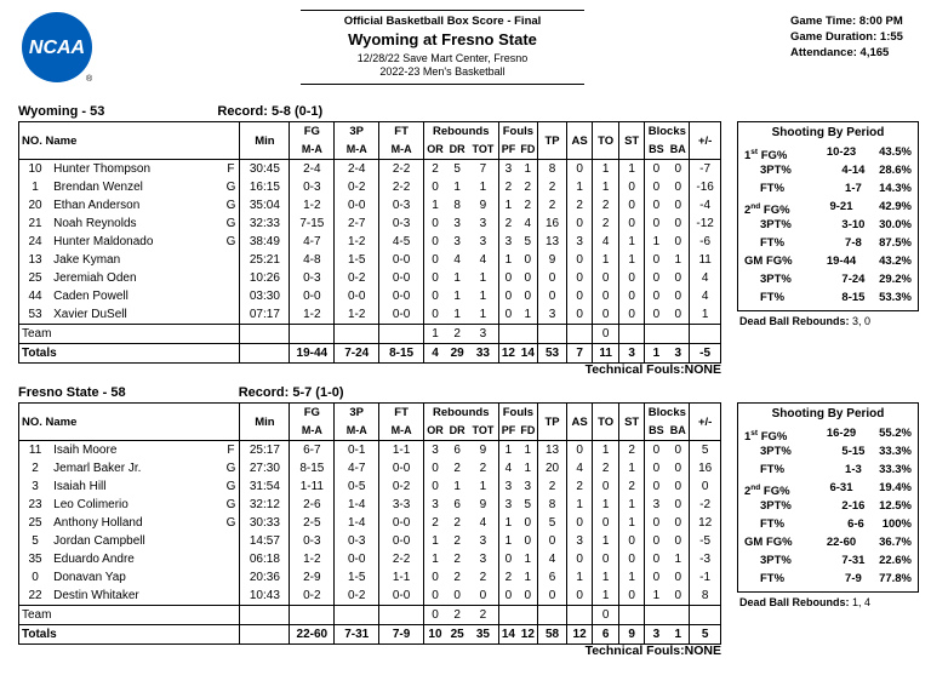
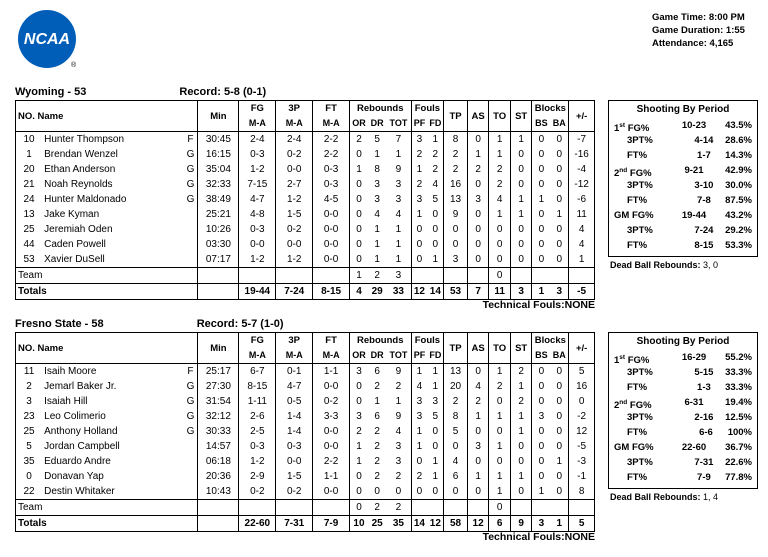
  NCAA
- Official Basketball Box Score - Final
- Wyoming at Fresno State
- 12/28/22 Save Mart Center, Fresno
- 2022-23 Men's Basketball
  Game Time: 8:00 PM
  Game Duration: 1:55
  Attendance: 4,165
  Wyoming - 53 Record: 5-8 (0-1)
  NO. Name	Min	FG	3P	FT	Rebounds	Fouls	TP	AS	TO	ST	Blocks	+/-
  M-A	M-A	M-A	OR	DR	TOT	PF	FD	BS	BA
  10	Hunter Thompson	F	30:45	2-4	2-4	2-2	2	5	7	3	1	8	0	1	1	0	0	-7
  1	Brendan Wenzel	G	16:15	0-3	0-2	2-2	0	1	1	2	2	2	1	1	0	0	0	-16
  20	Ethan Anderson	G	35:04	1-2	0-0	0-3	1	8	9	1	2	2	2	2	0	0	0	-4
  21	Noah Reynolds	G	32:33	7-15	2-7	0-3	0	3	3	2	4	16	0	2	0	0	0	-12
  24	Hunter Maldonado	G	38:49	4-7	1-2	4-5	0	3	3	3	5	13	3	4	1	1	0	-6
  13	Jake Kyman		25:21	4-8	1-5	0-0	0	4	4	1	0	9	0	1	1	0	1	11
  25	Jeremiah Oden		10:26	0-3	0-2	0-0	0	1	1	0	0	0	0	0	0	0	0	4
  44	Caden Powell		03:30	0-0	0-0	0-0	0	1	1	0	0	0	0	0	0	0	0	4
  53	Xavier DuSell		07:17	1-2	1-2	0-0	0	1	1	0	1	3	0	0	0	0	0	1
  Team					1	2	3					0
  Totals		19-44	7-24	8-15	4	29	33	12	14	53	7	11	3	1	3	-5
  Shooting By Period
  10-23
  43.5%
  3PT%
  4-14
  28.6%
  FT%
  1-7
  14.3%
  9-21
  42.9%
  3PT%
  3-10
  30.0%
  FT%
  7-8
  87.5%
  GM FG%
  19-44
  43.2%
  3PT%
  7-24
  29.2%
  FT%
  8-15
  53.3%
  Dead Ball Rebounds: 3, 0
  Technical Fouls:NONE
  Fresno State - 58 Record: 5-7 (1-0)
  NO. Name	Min	FG	3P	FT	Rebounds	Fouls	TP	AS	TO	ST	Blocks	+/-
  M-A	M-A	M-A	OR	DR	TOT	PF	FD	BS	BA
  11	Isaih Moore	F	25:17	6-7	0-1	1-1	3	6	9	1	1	13	0	1	2	0	0	5
  2	Jemarl Baker Jr.	G	27:30	8-15	4-7	0-0	0	2	2	4	1	20	4	2	1	0	0	16
  3	Isaiah Hill	G	31:54	1-11	0-5	0-2	0	1	1	3	3	2	2	0	2	0	0	0
  23	Leo Colimerio	G	32:12	2-6	1-4	3-3	3	6	9	3	5	8	1	1	1	3	0	-2
  25	Anthony Holland	G	30:33	2-5	1-4	0-0	2	2	4	1	0	5	0	0	1	0	0	12
  5	Jordan Campbell		14:57	0-3	0-3	0-0	1	2	3	1	0	0	3	1	0	0	0	-5
  35	Eduardo Andre		06:18	1-2	0-0	2-2	1	2	3	0	1	4	0	0	0	0	1	-3
  0	Donavan Yap		20:36	2-9	1-5	1-1	0	2	2	2	1	6	1	1	1	0	0	-1
  22	Destin Whitaker		10:43	0-2	0-2	0-0	0	0	0	0	0	0	0	1	0	1	0	8
  Team					0	2	2					0
  Totals		22-60	7-31	7-9	10	25	35	14	12	58	12	6	9	3	1	5
  Shooting By Period
  16-29
  55.2%
  3PT%
  5-15
  33.3%
  FT%
  1-3
  33.3%
  6-31
  19.4%
  3PT%
  2-16
  12.5%
  FT%
  6-6
  100%
  GM FG%
  22-60
  36.7%
  3PT%
  7-31
  22.6%
  FT%
  7-9
  77.8%
  Dead Ball Rebounds: 1, 4
  Technical Fouls:NONE
